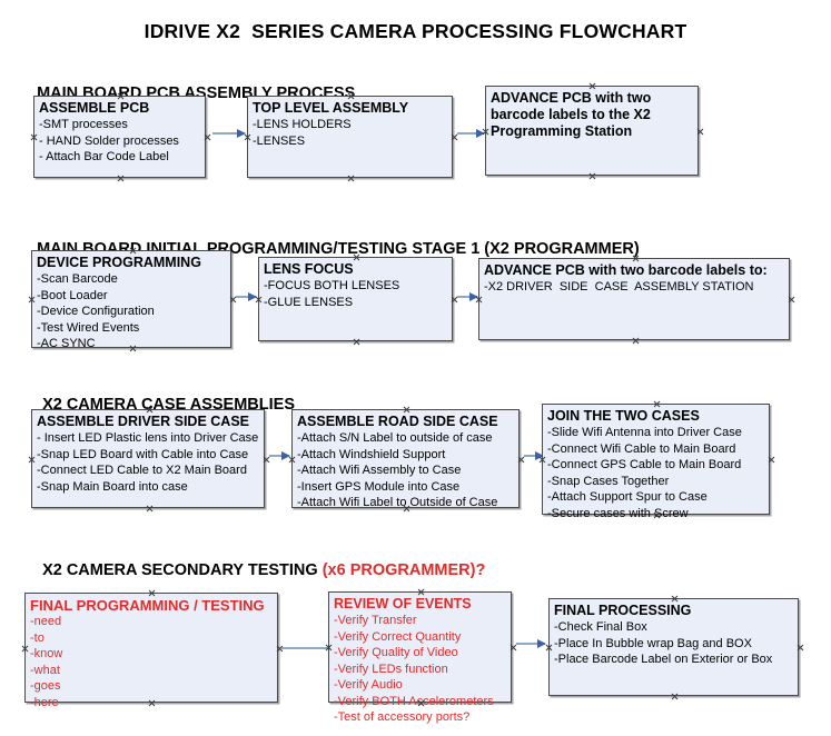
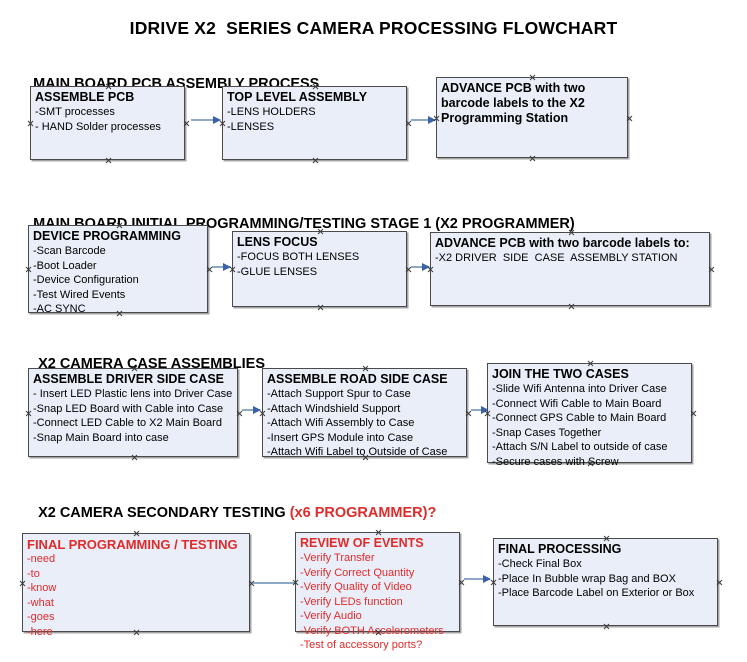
  IDRIVE X2 SERIES CAMERA PROCESSING FLOWCHART
  MAIN BOAD PCB ASSEMBLY PROCES
  ASSEMBLE PCB
  -SMT processes
  - HAND Solder processes
- - Attach Bar Code Label
  TOP LEVEL ASSEMBLY
  -LENS HOLDERS
  -LENSES
  ADVANCE PCB with two barcode labels to the X2 Programming Station
  MAIN BOAR INITIAL PROGRAMMING/TESTING STAGE 1 (X2 PROGRAMMER)
  DEVICE PROGRAMMING
  -Scan Barcode
  -Boot Loader
  -Device Configuration
  -Test Wired Events
  -AC SYNC
  LENS FOCUS
  -FOCUS BOTH LENSES
  -GLUE LENSES
  ADVANCE PCB with two barcode labels to:
  -X2 DRIVER SIDE CASE ASSEMBLY STATION
  X2 CAMERA CASE ASSEMBLIES
  ASSEMBLE DRIVER SIDE CASE
  - Insert LED Plastic lens into Driver Case
  -Snap LED Board with Cable into Case
  -Connect LED Cable to X2 Main Board
  -Snap Main Board into case
  ASSEMBLE ROAD SIDE CASE
- -Attach S/N Label to outside of case
+ -Attach Support Spur to Case
  -Attach Windshield Support
  -Attach Wifi Assembly to Case
  -Insert GPS Module into Case
  -Attach Wifi Label to Outside of Case
  JOIN THE TWO CASES
  -Slide Wifi Antenna into Driver Case
  -Connect Wifi Cable to Main Board
  -Connect GPS Cable to Main Board
  -Snap Cases Together
- -Attach Support Spur to Case
+ -Attach S/N Label to outside of case
  -Secure cases withcrew
  X2 CAMERA SECONDARY TESTING (x6 PROGRAMMER)?
  FINAL PROGRAMMING / TESTING
  -need
  -to
  -know
  -what
  -goes
  -here
  REVIEW OF EVENTS
  -Verify Transfer
  -Verify Correct Quantity
  -Verify Quality of Video
  -Verify LEDs function
  -Verify Audio
  -Verify BOTH Acelerometers
  -Test of accessory ports?
  FINAL PROCESSING
  -Check Final Box
  -Place In Bubble wrap Bag and BOX
  -Place Barcode Label on Exterior or Box
